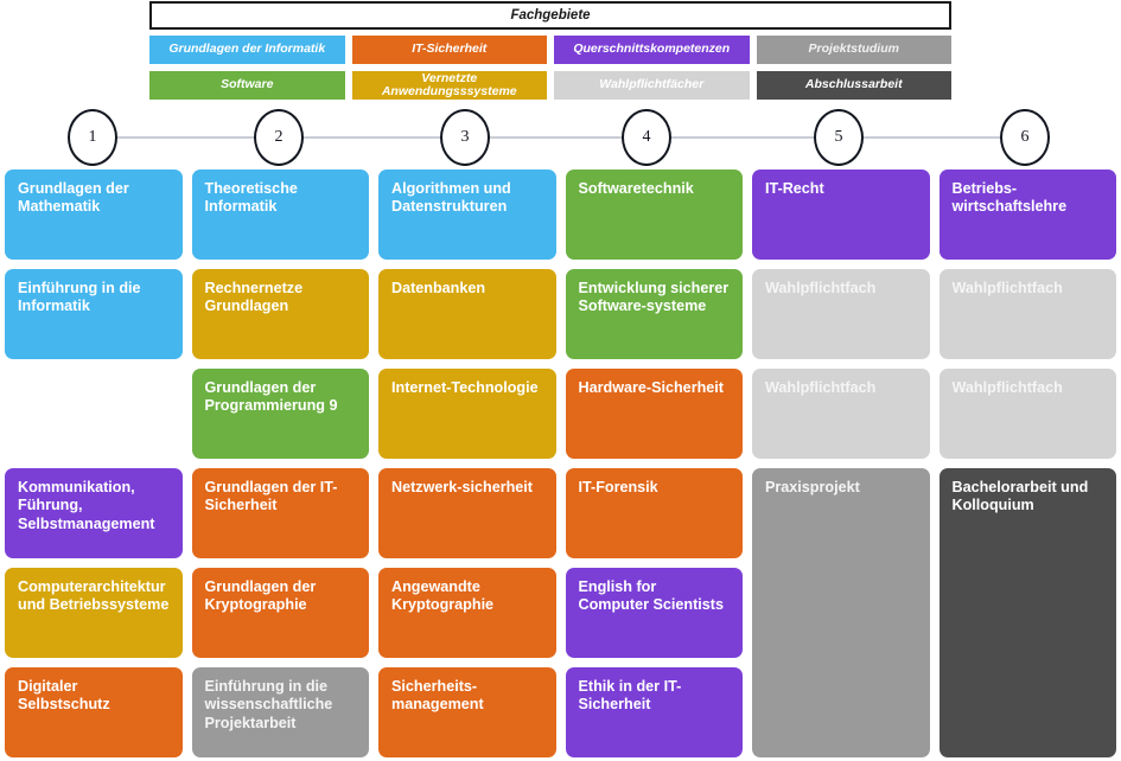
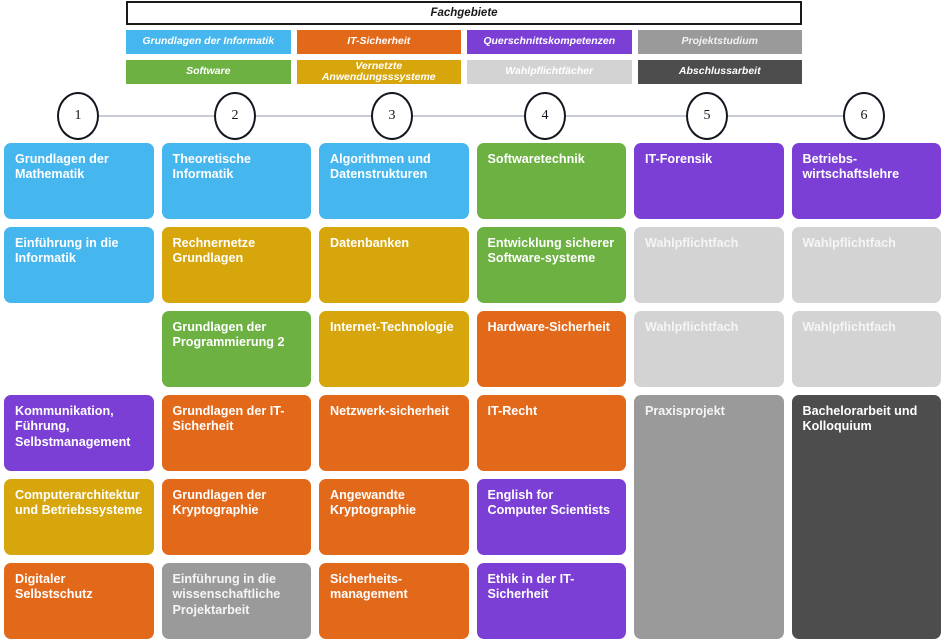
  Fachgebiete
  Grundlagen der Informatik
  IT-Sicherheit
  Querschnittskompetenzen
  Projektstudium
  Software
  Vernetzte Anwendungsssysteme
  Wahlpflichtfächer
  Abschlussarbeit
  1
  2
  3
  4
  5
  6
  Grundlagen der Mathematik
  Einführung in die Informatik
  Kommunikation, Führung, Selbstmanagement
  Computerarchitektur und Betriebssysteme
  Digitaler Selbstschutz
  Theoretische Informatik
  Rechnernetze Grundlagen
- Grundlagen der Programmierung 9
+ Grundlagen der Programmierung 2
  Grundlagen der IT-Sicherheit
  Grundlagen der Kryptographie
  Einführung in die wissenschaftliche Projektarbeit
  Algorithmen und Datenstrukturen
  Datenbanken
  Internet-Technologie
  Netzwerk-sicherheit
  Angewandte Kryptographie
  Sicherheits-management
  Softwaretechnik
  Entwicklung sicherer Software-systeme
  Hardware-Sicherheit
- IT-Forensik
+ IT-Recht
  English for Computer Scientists
  Ethik in der IT-Sicherheit
- IT-Recht
+ IT-Forensik
  Wahlpflichtfach
  Wahlpflichtfach
  Praxisprojekt
  Betriebs-wirtschaftslehre
  Wahlpflichtfach
  Wahlpflichtfach
  Bachelorarbeit und Kolloquium
